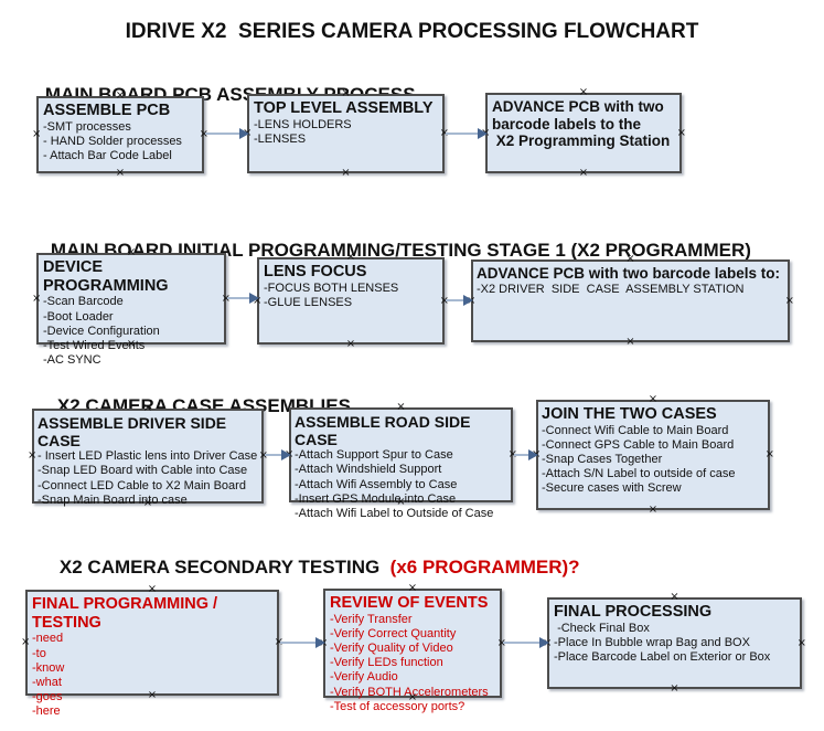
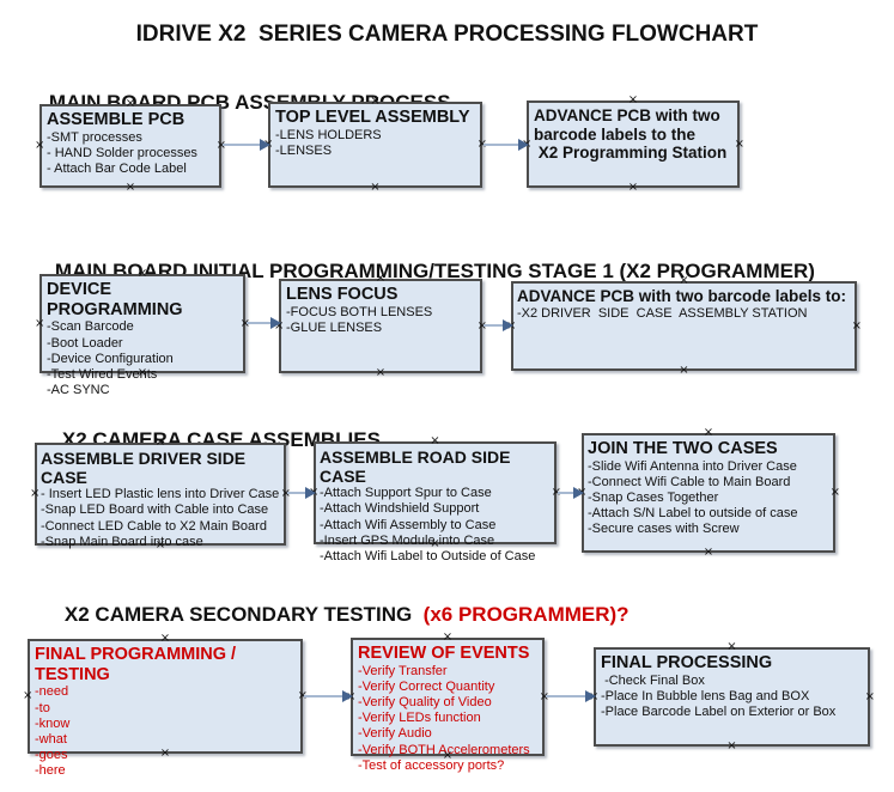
  IDRIVE X2 SERIES CAMERA PROCESSING FLOWCHART
  MAIN BOARD INITIAL PROGRAMMING/TESTING STAGE 1 (X2 PROGRAMMER)
  X2 CAMERA CASE ASSEMBLIES
  X2 CAMERA SECONDARY TESTING (x6 PROGRAMMER)?
  ASSEMBLE PCB
  -SMT processes
  - HAND Solder processes
  - Attach Bar Code Label
  ×
  ×
  ×
  ×
  TOP LEVEL ASSEMBLY
  -LENS HOLDERS
  -LENSES
  ×
  ×
  ×
  ×
  ADVANCE PCB with two
  barcode labels to the
  X2 Programming Station
  ×
  ×
  ×
  ×
  DEVICE PROGRAMMING
  -Scan Barcode
  -Boot Loader
  -Device Configuration
  -Test Wired Events
  -AC SYNC
  ×
  ×
  ×
  ×
  LENS FOCUS
  -FOCUS BOTH LENSES
  -GLUE LENSES
  ×
  ×
  ×
  ×
  ADVANCE PCB with two barcode labels to:
  -X2 DRIVER SIDE CASE ASSEMBLY STATION
  ×
  ×
  ×
  ×
  ASSEMBLE DRIVER SIDE CASE
  - Insert LED Plastic lens into Driver Case
  -Snap LED Board with Cable into Case
  -Connect LED Cable to X2 Main Board
  -Snap Main Board into case
  ×
  ×
  ×
  ×
  ASSEMBLE ROAD SIDE CASE
  -Attach Support Spur to Case
  -Attach Windshield Support
  -Attach Wifi Assembly to Case
  -Insert GPS Module into Case
  -Attach Wifi Label to Outside of Case
  ×
  ×
  ×
  ×
  JOIN THE TWO CASES
+ -Slide Wifi Antenna into Driver Case
  -Connect Wifi Cable to Main Board
- -Connect GPS Cable to Main Board
  -Snap Cases Together
  -Attach S/N Label to outside of case
  -Secure cases with Screw
  ×
  ×
  ×
  ×
  FINAL PROGRAMMING / TESTING
  -need
  -to
  -know
  -what
  -goes
  -here
  ×
  ×
  ×
  ×
  REVIEW OF EVENTS
  -Verify Transfer
  -Verify Correct Quantity
  -Verify Quality of Video
  -Verify LEDs function
  -Verify Audio
  -Verify BOTH Accelerometers
  -Test of accessory ports?
  ×
  ×
  ×
  ×
  FINAL PROCESSING
  -Check Final Box
- -Place In Bubble wrap Bag and BOX
+ -Place In Bubble lens Bag and BOX
  -Place Barcode Label on Exterior or Box
  ×
  ×
  ×
  ×
